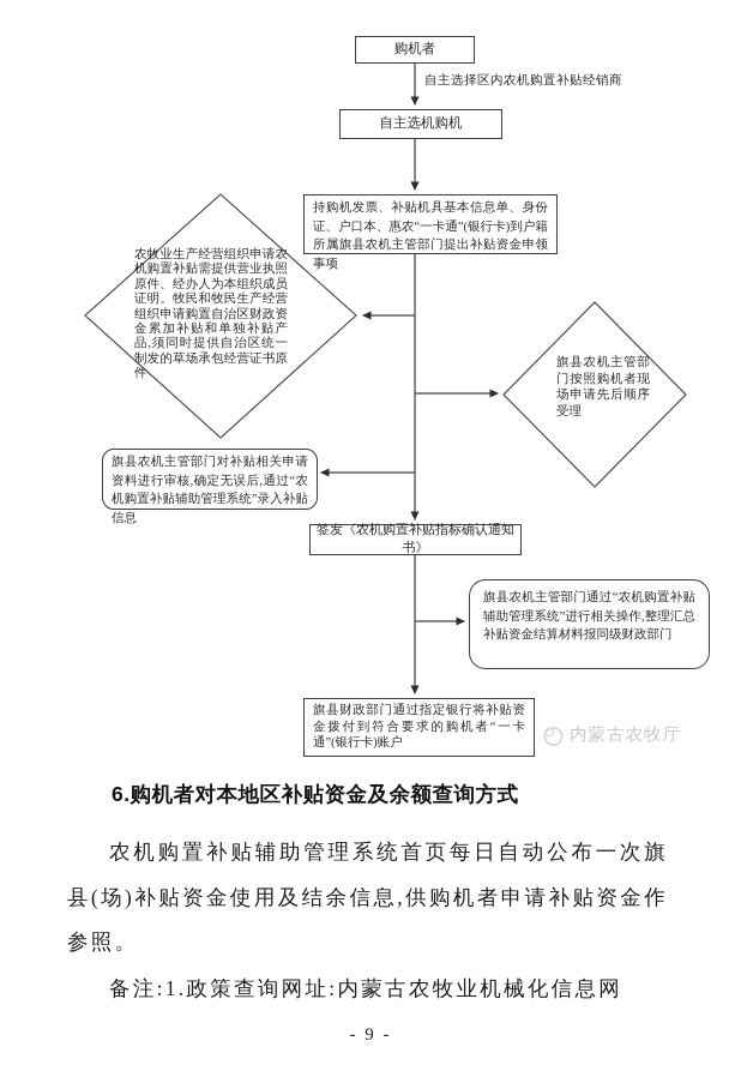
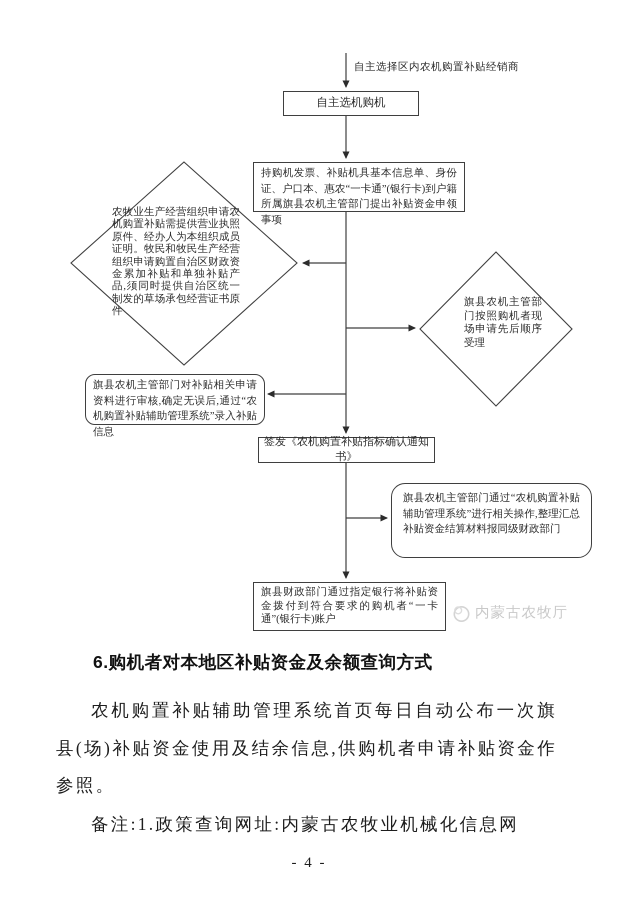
- 购机者
  自主选择区内农机购置补贴经销商
  自主选机购机
  持购机发票、补贴机具基本信息单、身份证、户口本、惠农“一卡通”(银行卡)到户籍所属旗县农机主管部门提出补贴资金申领事项
  农牧业生产经营组织申请农机购置补贴需提供营业执照原件、经办人为本组织成员证明。牧民和牧民生产经营组织申请购置自治区财政资金累加补贴和单独补贴产品,须同时提供自治区统一制发的草场承包经营证书原件
  旗县农机主管部门按照购机者现场申请先后顺序受理
  旗县农机主管部门对补贴相关申请资料进行审核,确定无误后,通过“农机购置补贴辅助管理系统”录入补贴信息
  签发《农机购置补贴指标确认通知书》
  旗县农机主管部门通过“农机购置补贴辅助管理系统”进行相关操作,整理汇总补贴资金结算材料报同级财政部门
  旗县财政部门通过指定银行将补贴资金拨付到符合要求的购机者“一卡通”(银行卡)账户
  内蒙古农牧厅
  6.购机者对本地区补贴资金及余额查询方式
  农机购置补贴辅助管理系统首页每日自动公布一次旗县(场)补贴资金使用及结余信息,供购机者申请补贴资金作参照。
  备注:1.政策查询网址:内蒙古农牧业机械化信息网
- - 9 -
+ - 4 -
